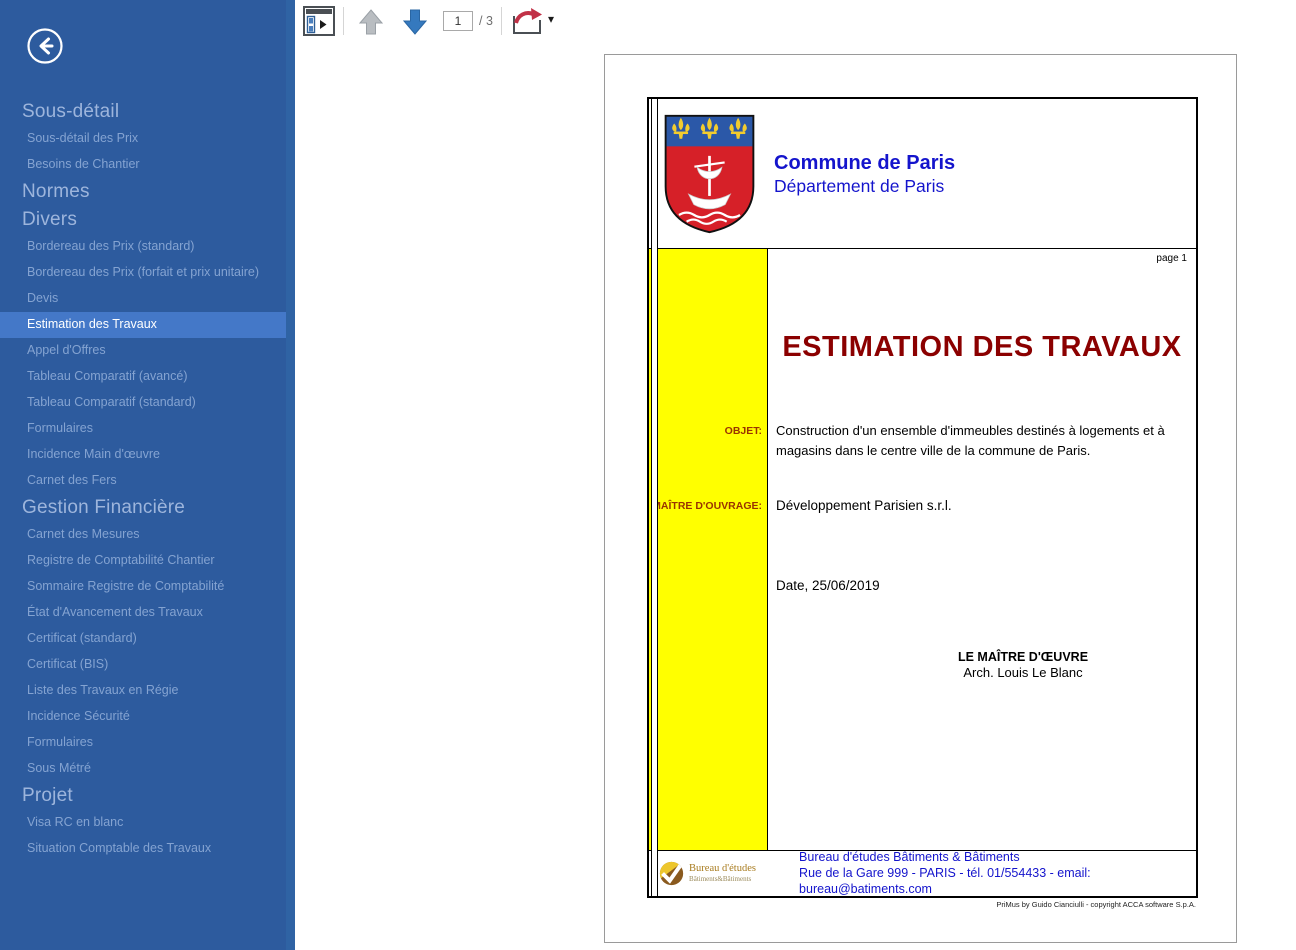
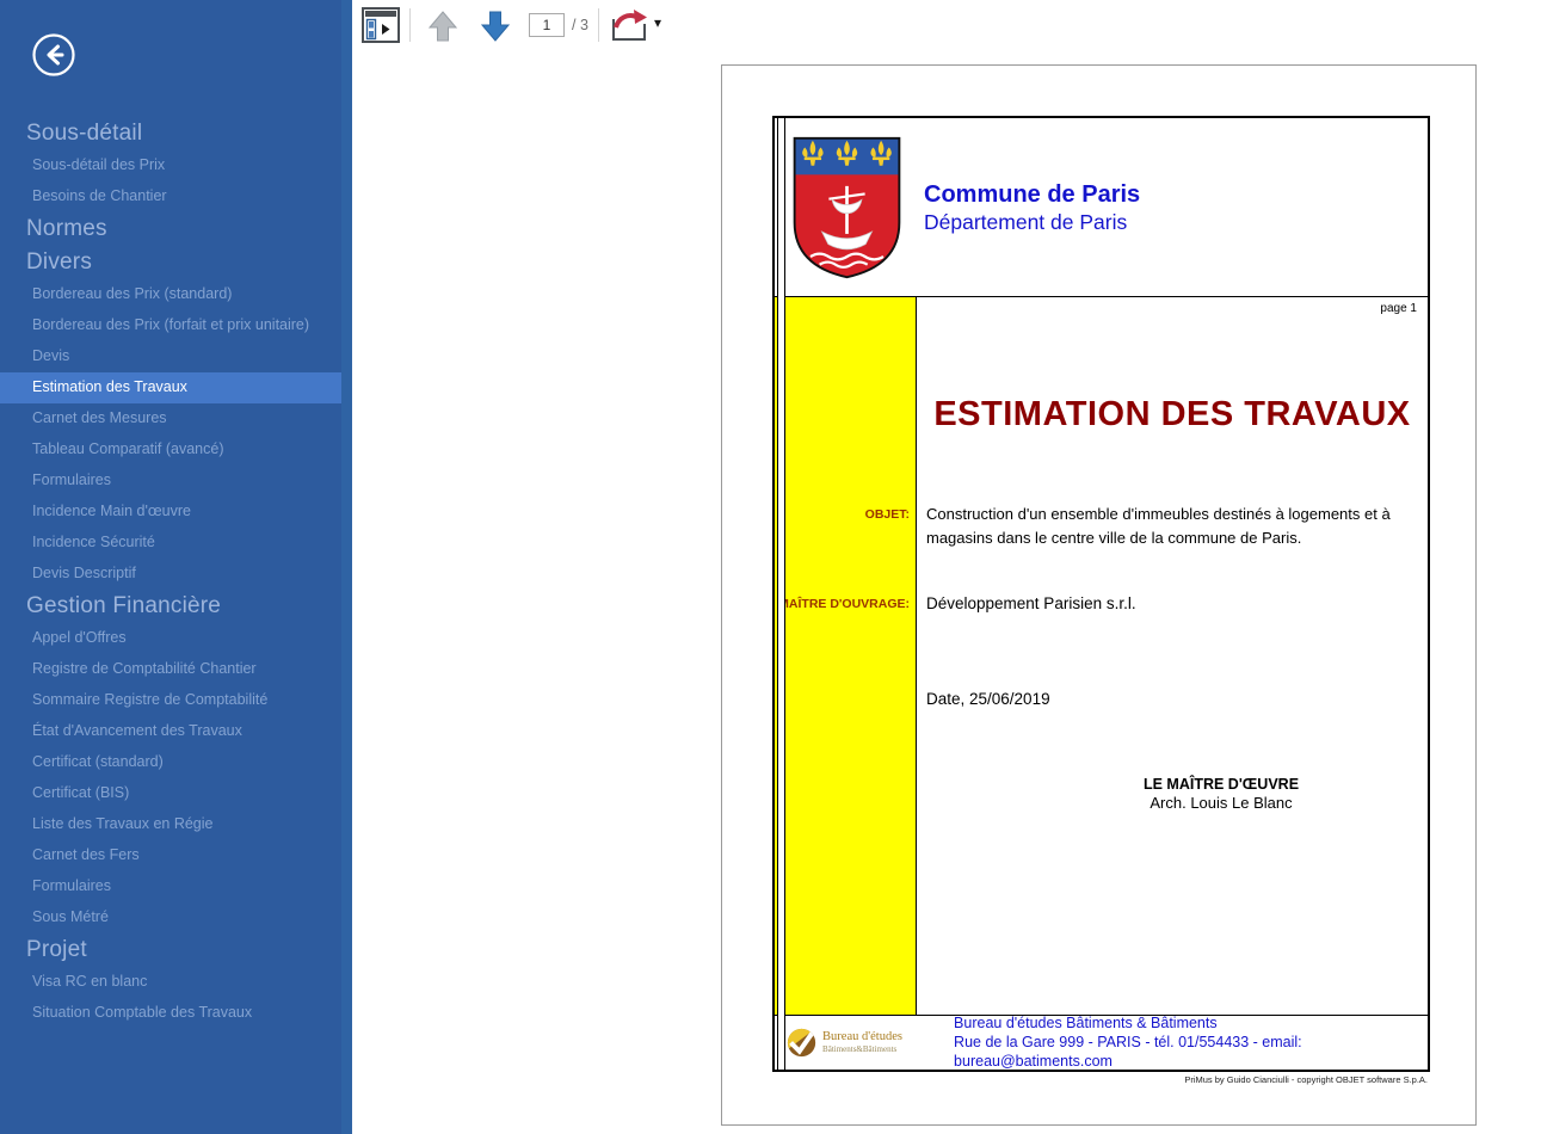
  Sous-détail
  Sous-détail des Prix
  Besoins de Chantier
  Normes
  Divers
  Bordereau des Prix (standard)
  Bordereau des Prix (forfait et prix unitaire)
  Devis
  Estimation des Travaux
- Appel d'Offres
+ Carnet des Mesures
  Tableau Comparatif (avancé)
- Tableau Comparatif (standard)
  Formulaires
  Incidence Main d'œuvre
- Carnet des Fers
+ Incidence Sécurité
+ Devis Descriptif
  Gestion Financière
- Carnet des Mesures
+ Appel d'Offres
  Registre de Comptabilité Chantier
  Sommaire Registre de Comptabilité
  État d'Avancement des Travaux
  Certificat (standard)
  Certificat (BIS)
  Liste des Travaux en Régie
- Incidence Sécurité
+ Carnet des Fers
  Formulaires
  Sous Métré
  Projet
  Visa RC en blanc
  Situation Comptable des Travaux
  1
  / 3
  ▾
  Commune de Paris
  Département de Paris
  OBJET:
  AÎTRE D'OUVRAGE:
  page 1
  ESTIMATION DES TRAVAUX
  Construction d'un ensemble d'immeubles destinés à logements et à magasins dans le centre ville de la commune de Paris.
  Développement Parisien s.r.l.
  Date, 25/06/2019
  LE MAÎTRE D'ŒUVRE
  Arch. Louis Le Blanc
  Bureau d'études
  Bâtiments&Bâtiments
  Bureau d'études Bâtiments & Bâtiments
  Rue de la Gare 999 - PARIS - tél. 01/554433 - email: bureau@batiments.com
- PriMus by Guido Cianciulli - copyright ACCA software S.p.A.
+ PriMus by Guido Cianciulli - copyright OBJET software S.p.A.
